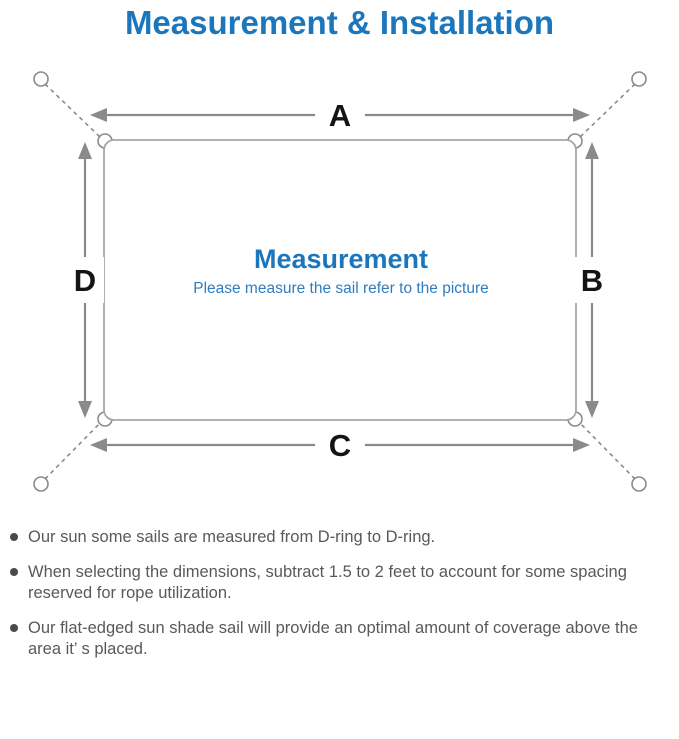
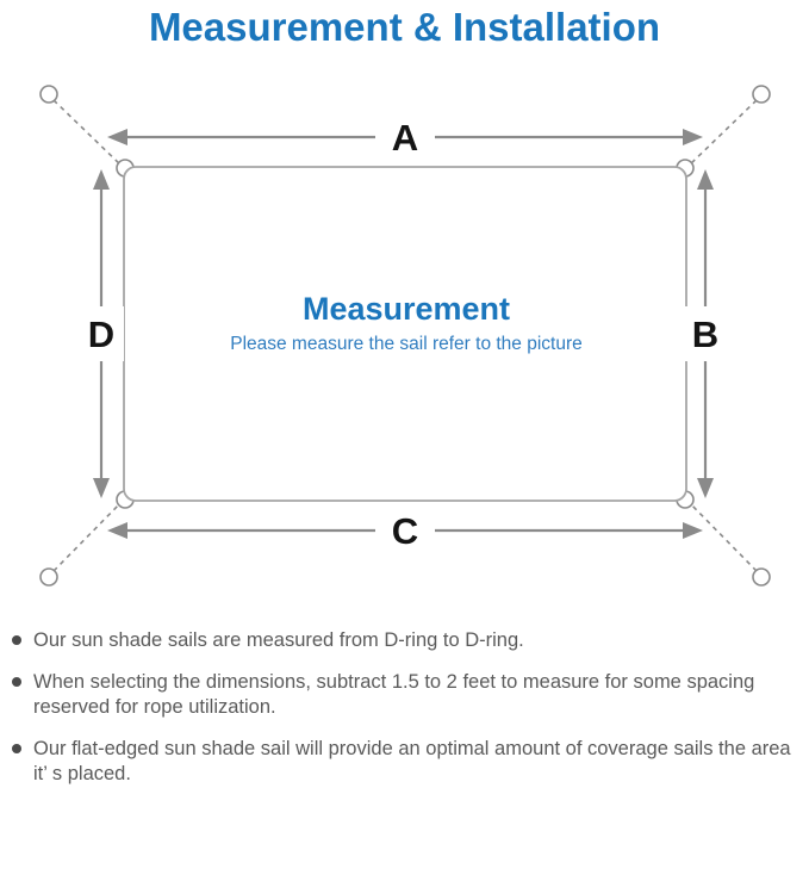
  Measurement & Installation
  A
  C
  D
  B
  Measurement
  Please measure the sail refer to the picture
- Our sun some sails are measured from D-ring to D-ring.
+ Our sun shade sails are measured from D-ring to D-ring.
- When selecting the dimensions, subtract 1.5 to 2 feet to account for some spacing reserved for rope utilization.
+ When selecting the dimensions, subtract 1.5 to 2 feet to measure for some spacing reserved for rope utilization.
- Our flat-edged sun shade sail will provide an optimal amount of coverage above the area it’ s placed.
+ Our flat-edged sun shade sail will provide an optimal amount of coverage sails the area it’ s placed.
